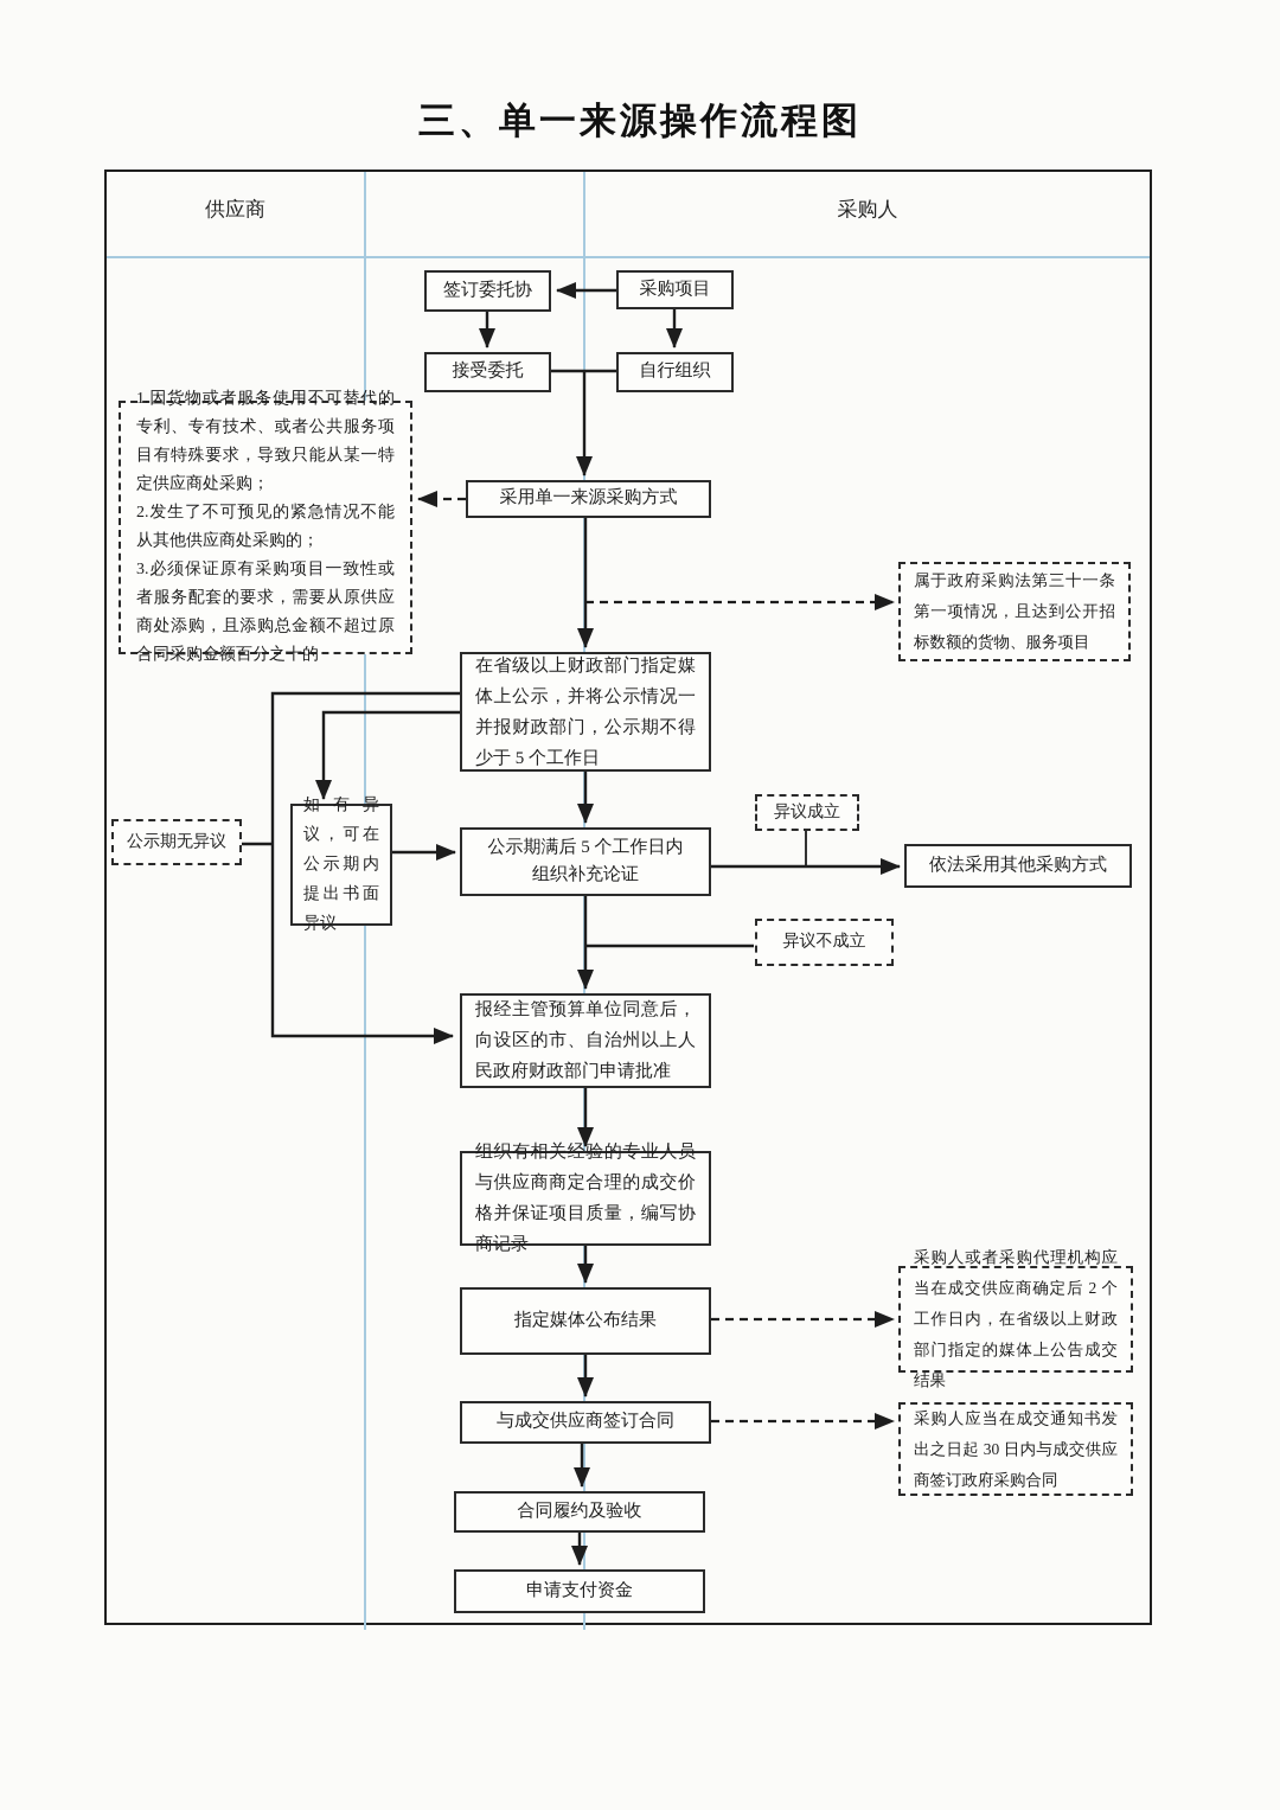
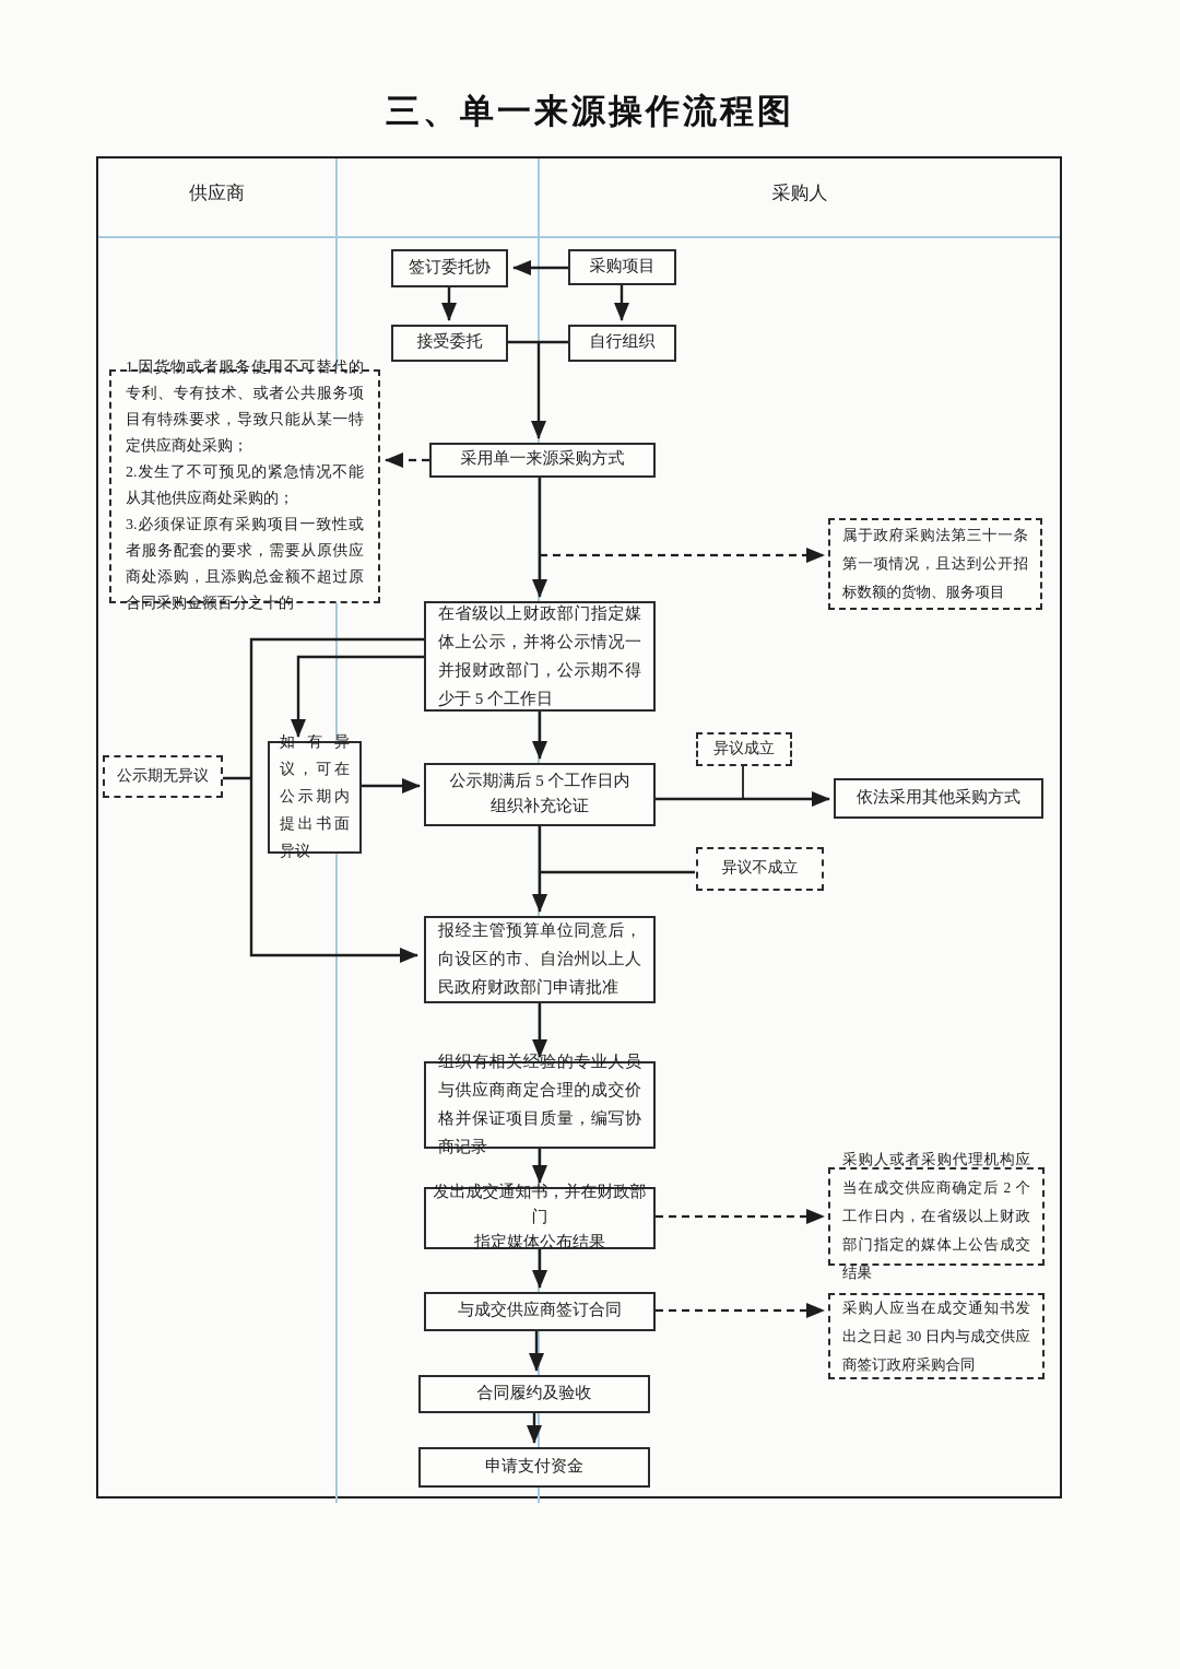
  三、单一来源操作流程图
  供应商
  采购人
  签订委托协
  采购项目
  接受委托
  自行组织
  1.因货物或者服务使用不可替代的专利、专有技术、或者公共服务项目有特殊要求，导致只能从某一特定供应商处采购；
  2.发生了不可预见的紧急情况不能从其他供应商处采购的；
  3.必须保证原有采购项目一致性或者服务配套的要求，需要从原供应商处添购，且添购总金额不超过原合同采购金额百分之十的
  采用单一来源采购方式
  属于政府采购法第三十一条第一项情况，且达到公开招标数额的货物、服务项目
  在省级以上财政部门指定媒体上公示，并将公示情况一并报财政部门，公示期不得少于 5 个工作日
  公示期无异议
  如有异议，可在公示期内提出书面异议
  公示期满后 5 个工作日内
  组织补充论证
  异议成立
  依法采用其他采购方式
  异议不成立
  报经主管预算单位同意后，向设区的市、自治州以上人民政府财政部门申请批准
  组织有相关经验的专业人员与供应商商定合理的成交价格并保证项目质量，编写协商记录
+ 发出成交通知书，并在财政部门
  指定媒体公布结果
  采购人或者采购代理机构应当在成交供应商确定后 2 个工作日内，在省级以上财政部门指定的媒体上公告成交结果
  与成交供应商签订合同
  采购人应当在成交通知书发出之日起 30 日内与成交供应商签订政府采购合同
  合同履约及验收
  申请支付资金
